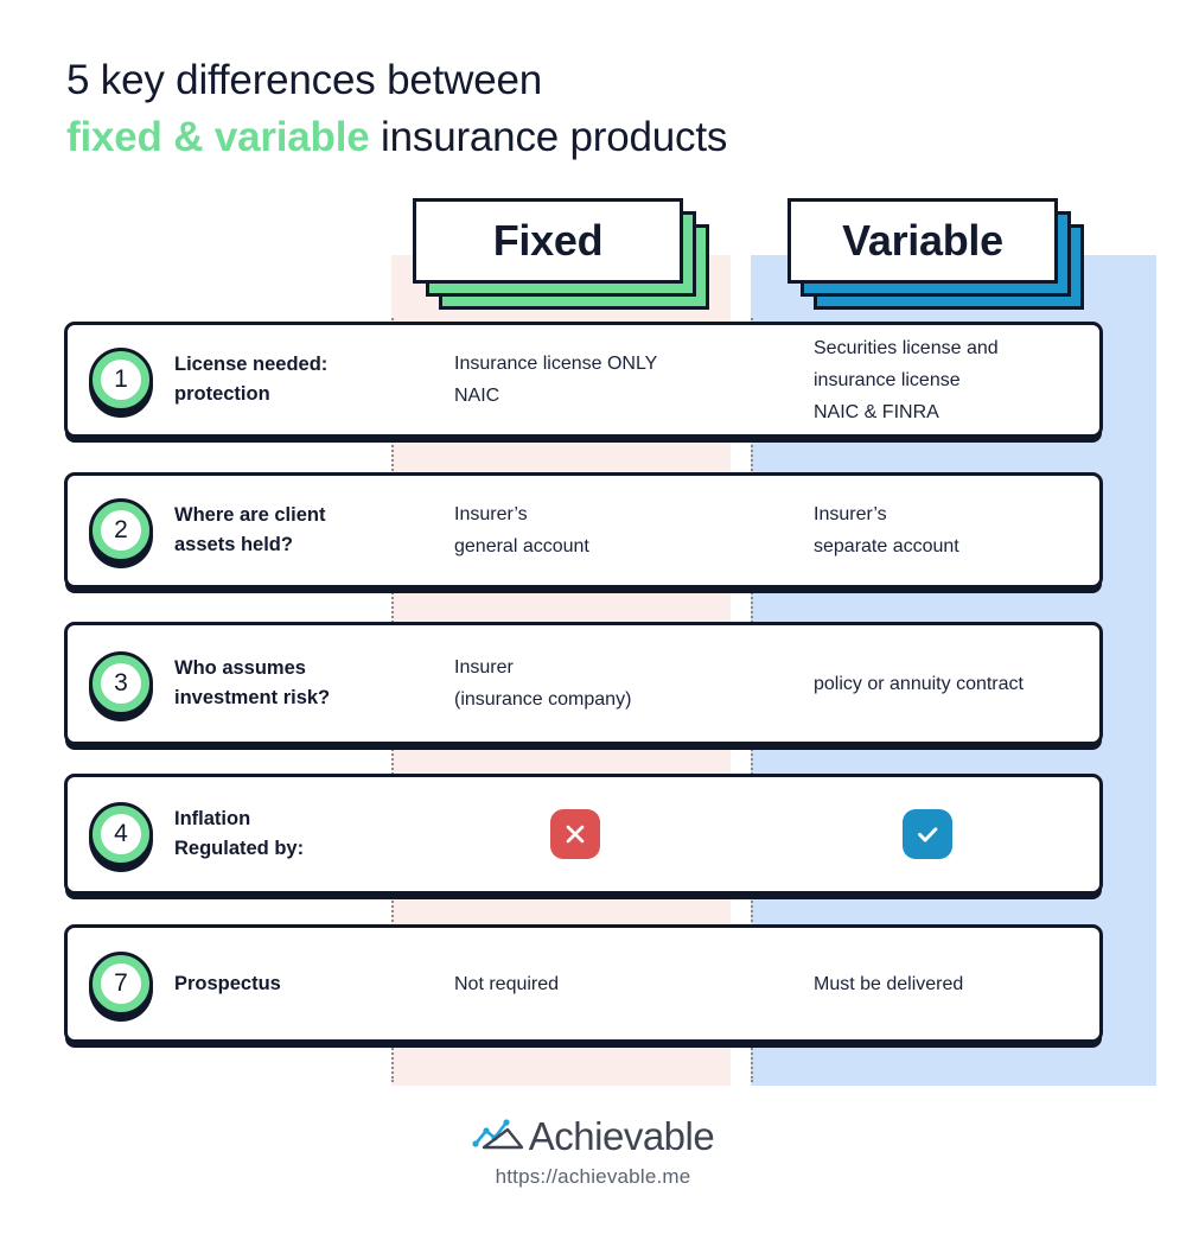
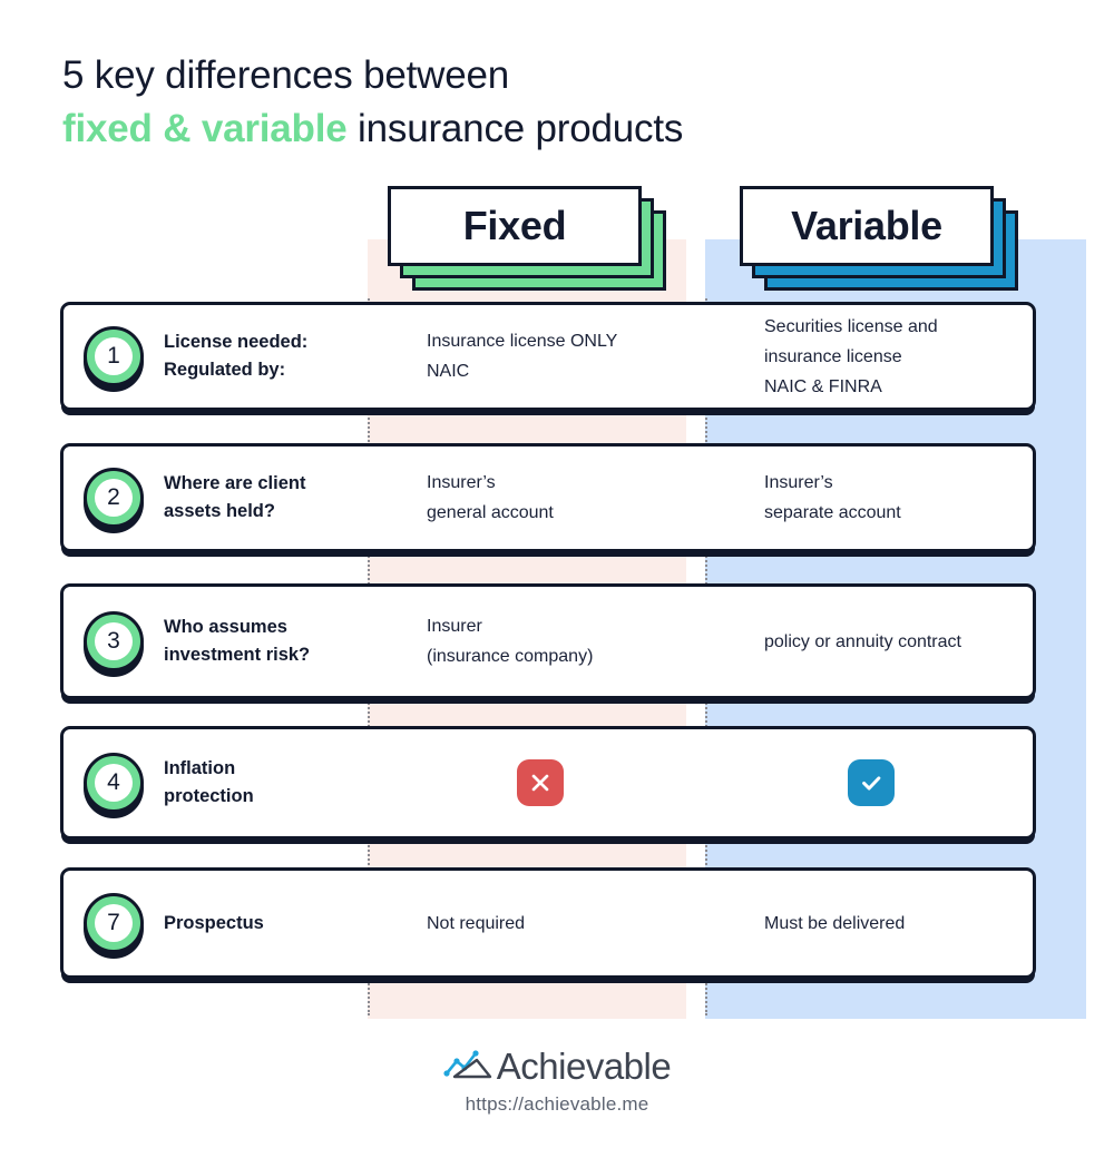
  5 key differences between
  fixed & variable insurance products
  Fixed
  Variable
  1
  License needed:
- protection
+ Regulated by:
  Insurance license ONLY
  NAIC
  Securities license and
  insurance license
  NAIC & FINRA
  2
  Where are client
  assets held?
  Insurer’s
  general account
  Insurer’s
  separate account
  3
  Who assumes
  investment risk?
  Insurer
  (insurance company)
  policy or annuity contract
  4
  Inflation
- Regulated by:
+ protection
  7
  Prospectus
  Not required
  Must be delivered
  Achievable
  https://achievable.me
